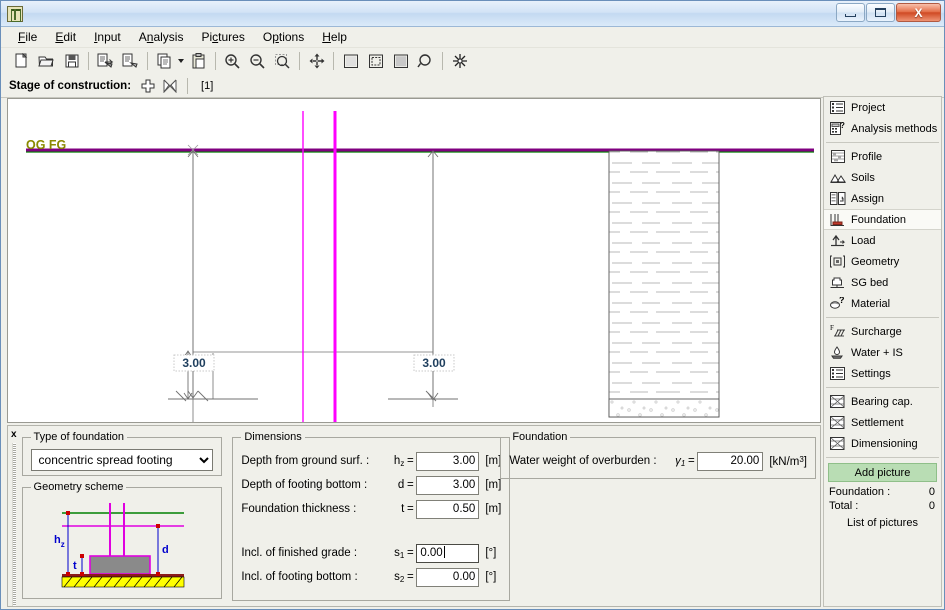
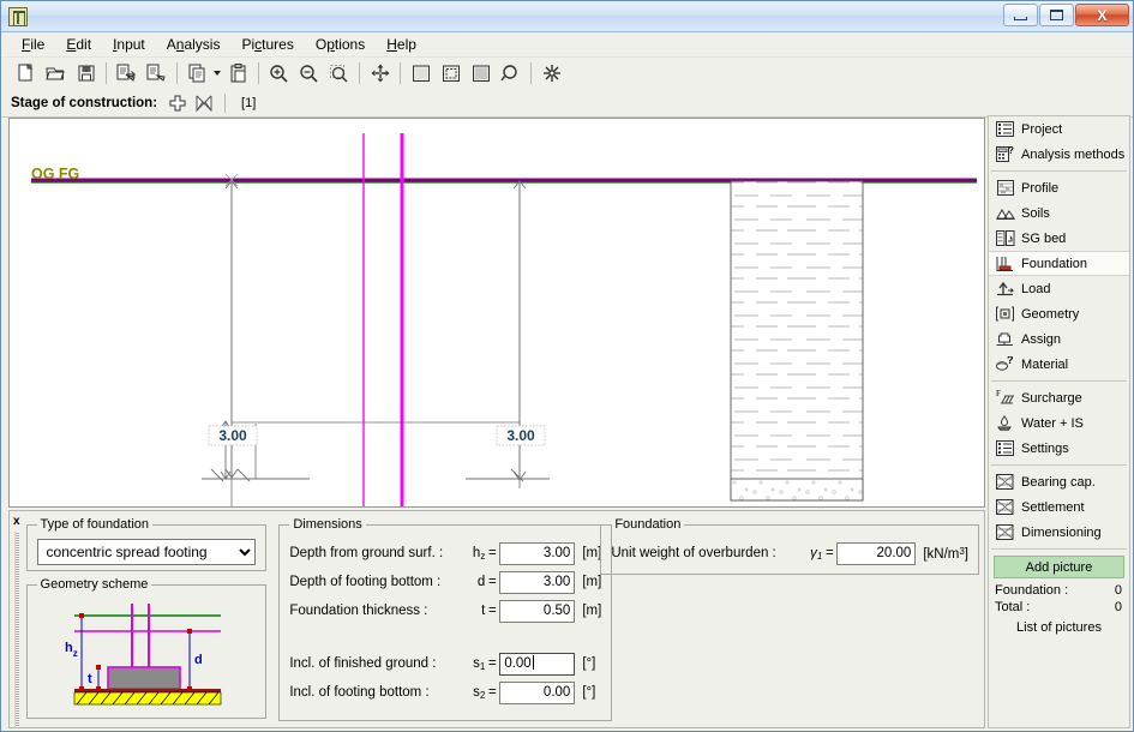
  X
  File
  Edit
  Input
  Analysis
  Pictures
  Options
  Help
  Stage of construction:
  [1]
  3.00
  3.00
  OG FG
  Project
  ?
  Analysis methods
  Profile
  Soils
- Assign
+ SG bed
  Foundation
  Load
  Geometry
- SG bed
+ Assign
  ?
  Material
  F
  Surcharge
  Water + IS
  Settings
  Bearing cap.
  Settlement
  Dimensioning
  Add picture
  Foundation :
  0
  Total :
  0
  List of pictures
  x
  Type of foundation
  concentric spread footing
  Geometry scheme
  hz
  t
  d
  Dimensions
  Depth from ground surf. :
  hz
  =
  3.00
  [m]
  Depth of footing bottom :
  d
  =
  3.00
  [m]
  Foundation thickness :
  t
  =
  0.50
  [m]
- Incl. of finished grade :
+ Incl. of finished ground :
  s1
  =
  0.00
  [°]
  Incl. of footing bottom :
  s2
  =
  0.00
  [°]
  Foundation
- Water weight of overburden :
+ Unit weight of overburden :
  γ1
  =
  20.00
  [kN/m3]
